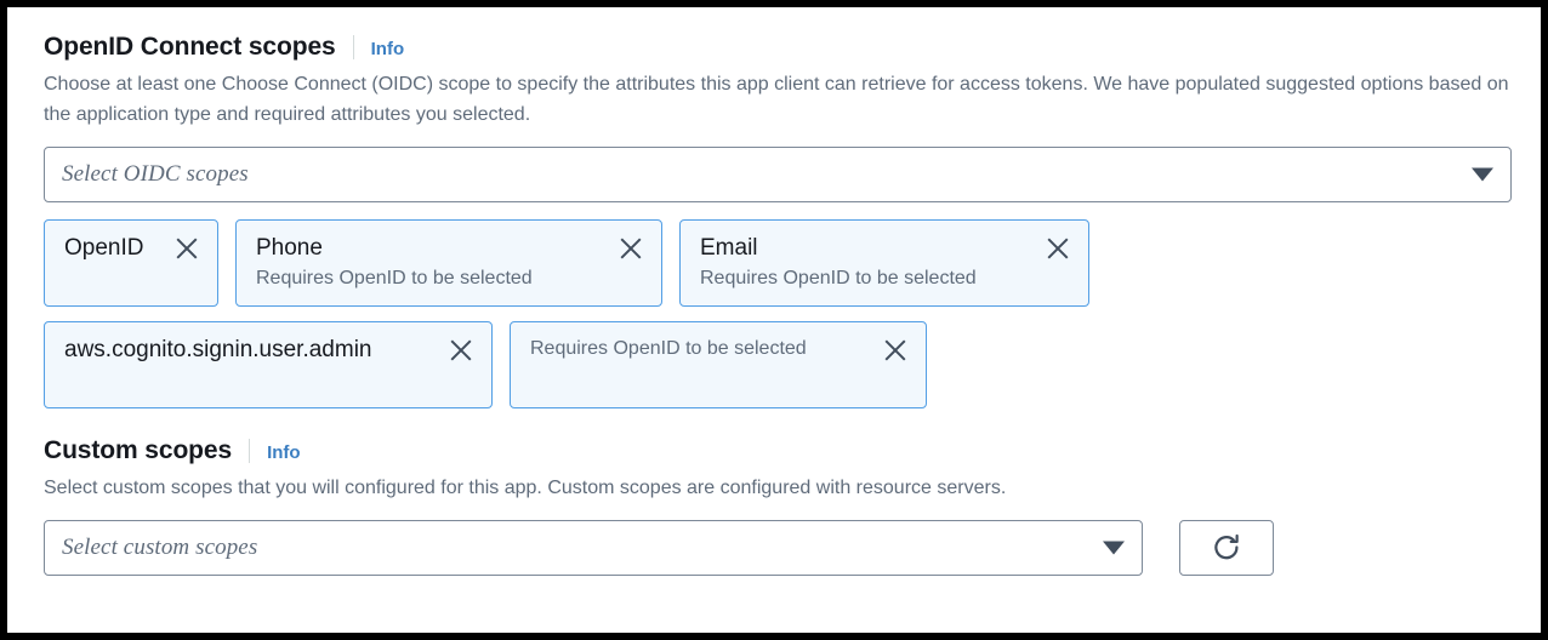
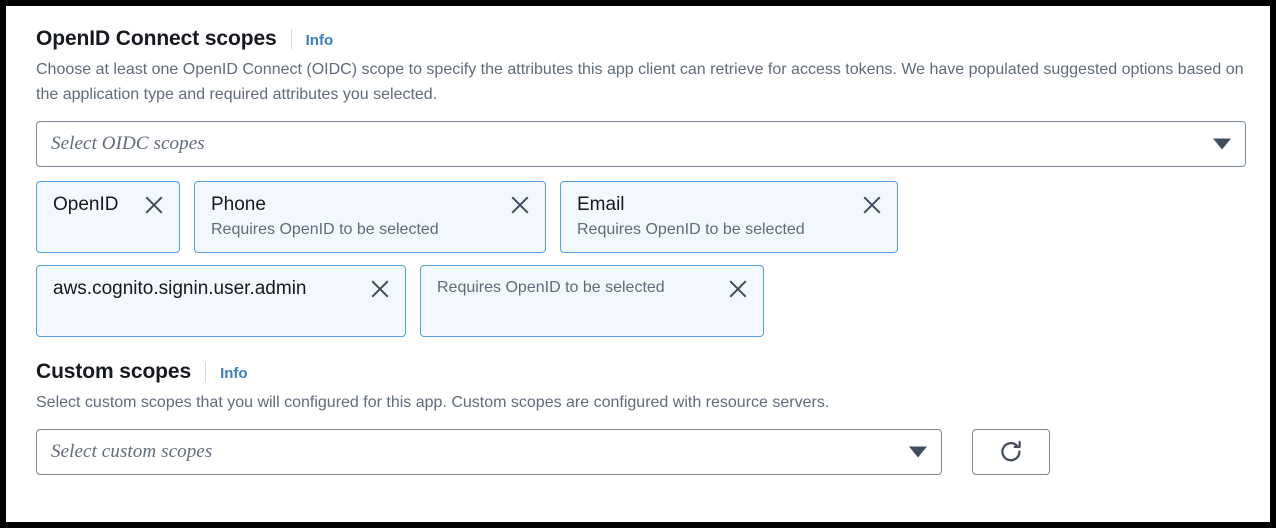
  OpenID Connect scopes
  Info
- Choose at least one Choose Connect (OIDC) scope to specify the attributes this app client can retrieve for access tokens. We have populated suggested options based on the application type and required attributes you selected.
+ Choose at least one OpenID Connect (OIDC) scope to specify the attributes this app client can retrieve for access tokens. We have populated suggested options based on the application type and required attributes you selected.
  Select OIDC scopes
  OpenID
  Phone
  Requires OpenID to be selected
  Email
  Requires OpenID to be selected
  aws.cognito.signin.user.admin
  Requires OpenID to be selected
  Custom scopes
  Info
  Select custom scopes that you will configured for this app. Custom scopes are configured with resource servers.
  Select custom scopes
